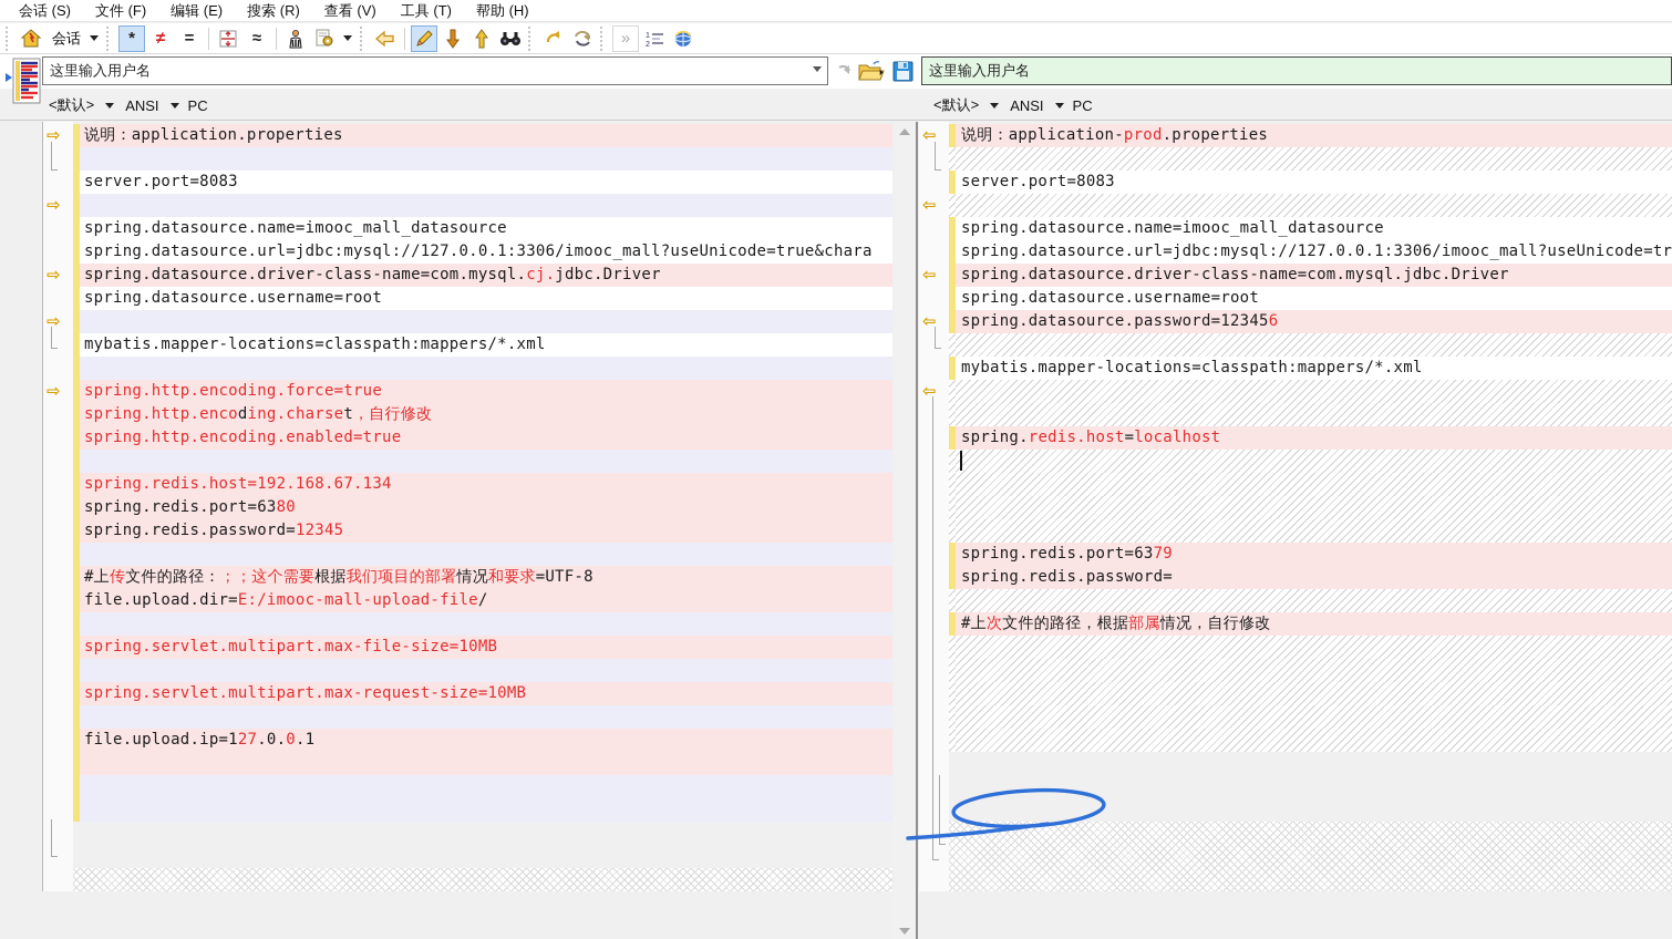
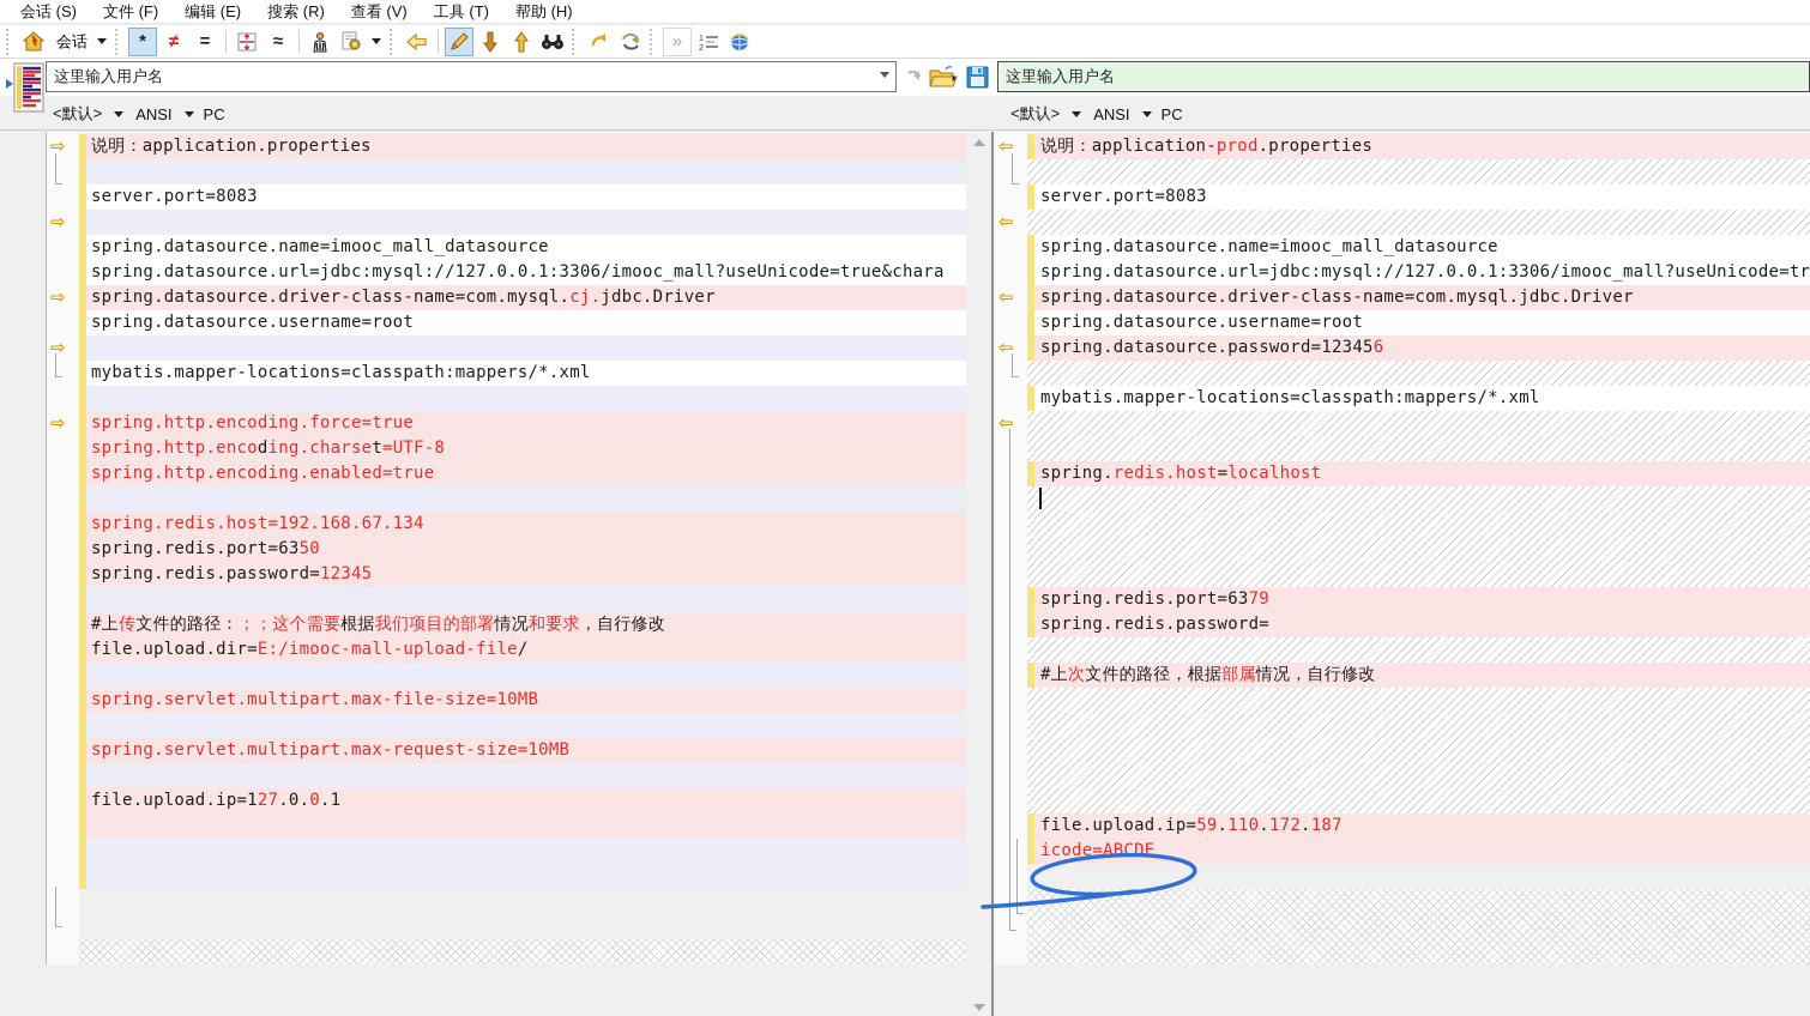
  会话 (S)
  文件 (F)
  编辑 (E)
  搜索 (R)
  查看 (V)
  工具 (T)
  帮助 (H)
  会话
  *
  ≠
  =
  ≈
  »
  这里输入用户名
  这里输入用户名
  <默认>
  ANSI
  PC
  <默认>
  ANSI
  PC
  ⇨
  ⇨
  ⇨
  ⇨
  ⇨
  说明：application.properties
  server.port=8083
  spring.datasource.name=imooc_mall_datasource
  spring.datasource.url=jdbc:mysql://127.0.0.1:3306/imooc_mall?useUnicode=true&chara
  spring.datasource.driver-class-name=com.mysql.cj.jdbc.Driver
  spring.datasource.username=root
  mybatis.mapper-locations=classpath:mappers/*.xml
  spring.http.encoding.force=true
- spring.http.encoding.charset，自行修改
+ spring.http.encoding.charset=UTF-8
  spring.http.encoding.enabled=true
  spring.redis.host=192.168.67.134
- spring.redis.port=6380
+ spring.redis.port=6350
  spring.redis.password=12345
- #上传文件的路径：；；这个需要根据我们项目的部署情况和要求=UTF-8
+ #上传文件的路径：；；这个需要根据我们项目的部署情况和要求，自行修改
  file.upload.dir=E:/imooc-mall-upload-file/
  spring.servlet.multipart.max-file-size=10MB
  spring.servlet.multipart.max-request-size=10MB
  file.upload.ip=127.0.0.1
  ⇦
  ⇦
  ⇦
  ⇦
  ⇦
  说明：application-prod.properties
  server.port=8083
  spring.datasource.name=imooc_mall_datasource
  spring.datasource.url=jdbc:mysql://127.0.0.1:3306/imooc_mall?useUnicode=tr
  spring.datasource.driver-class-name=com.mysql.jdbc.Driver
  spring.datasource.username=root
  spring.datasource.password=123456
  mybatis.mapper-locations=classpath:mappers/*.xml
  spring.redis.host=localhost
  spring.redis.port=6379
  spring.redis.password=
  #上次文件的路径，根据部属情况，自行修改
+ file.upload.ip=59.110.172.187
+ icode=ABCDE
